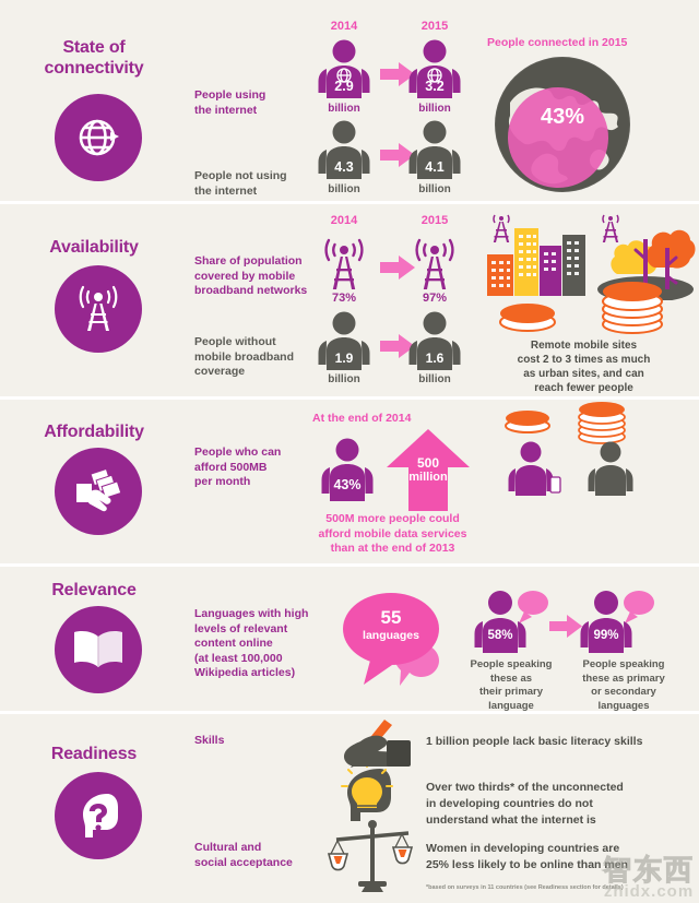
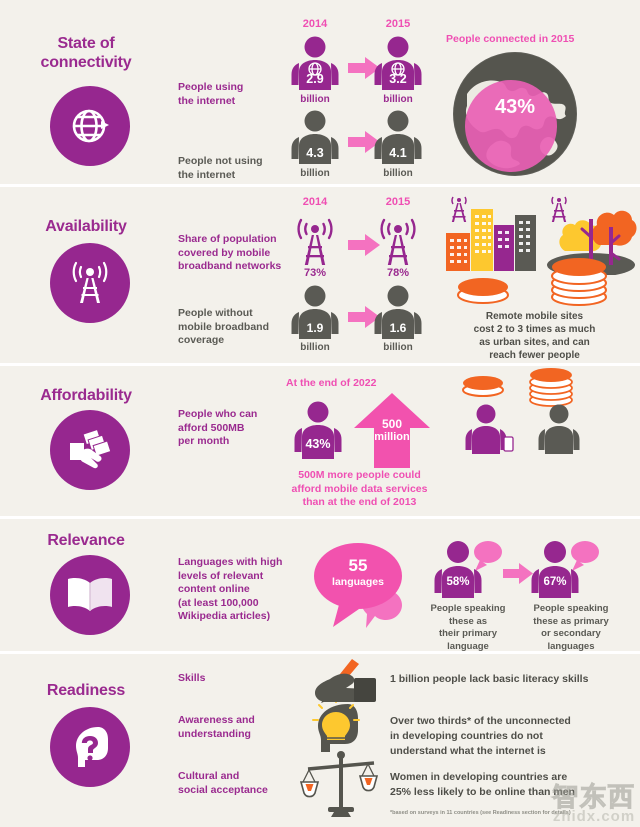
  State of connectivity
  People using
  the internet
  People not using
  the internet
  2014
  2015
  2.9
  billion
  3.2
  billion
  4.3
  billion
  4.1
  billion
  People connected in 2015
  43%
  Availability
  Share of population
  covered by mobile
  broadband networks
  People without
  mobile broadband
  coverage
  2014
  2015
  73%
- 97%
+ 78%
  1.9
  billion
  1.6
  billion
  Remote mobile sites
  cost 2 to 3 times as much
  as urban sites, and can
  reach fewer people
  Affordability
  People who can
  afford 500MB
  per month
- At the end of 2014
+ At the end of 2022
  43%
  500
  million
  500M more people could
  afford mobile data services
  than at the end of 2013
  Relevance
  Languages with high
  levels of relevant
  content online
  (at least 100,000
  Wikipedia articles)
  55
  languages
  58%
  People speaking
  these as
  their primary
  language
- 99%
+ 67%
  People speaking
  these as primary
  or secondary
  languages
  Readiness
  Skills
  1 billion people lack basic literacy skills
+ Awareness and
+ understanding
  Over two thirds* of the unconnected
  in developing countries do not
  understand what the internet is
  Cultural and
  social acceptance
  Women in developing countries are
  25% less likely to be online than men
  智东西
  zhidx.com
